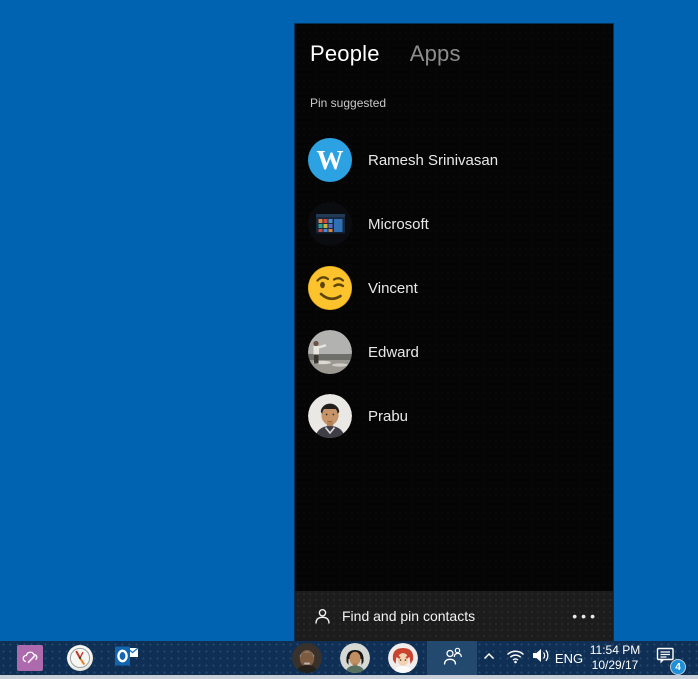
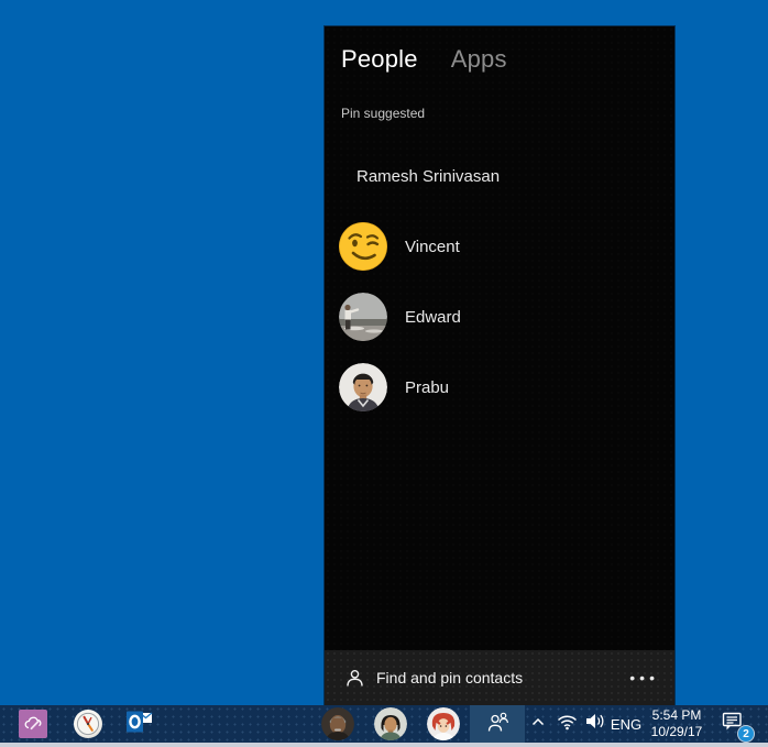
  People
  Apps
  Pin suggested
- W
  Ramesh Srinivasan
- Microsoft
  Vincent
  Edward
  Prabu
  Find and pin contacts
  •••
  ENG
- 11:54 PM
+ 5:54 PM
  10/29/17
- 4
+ 2
